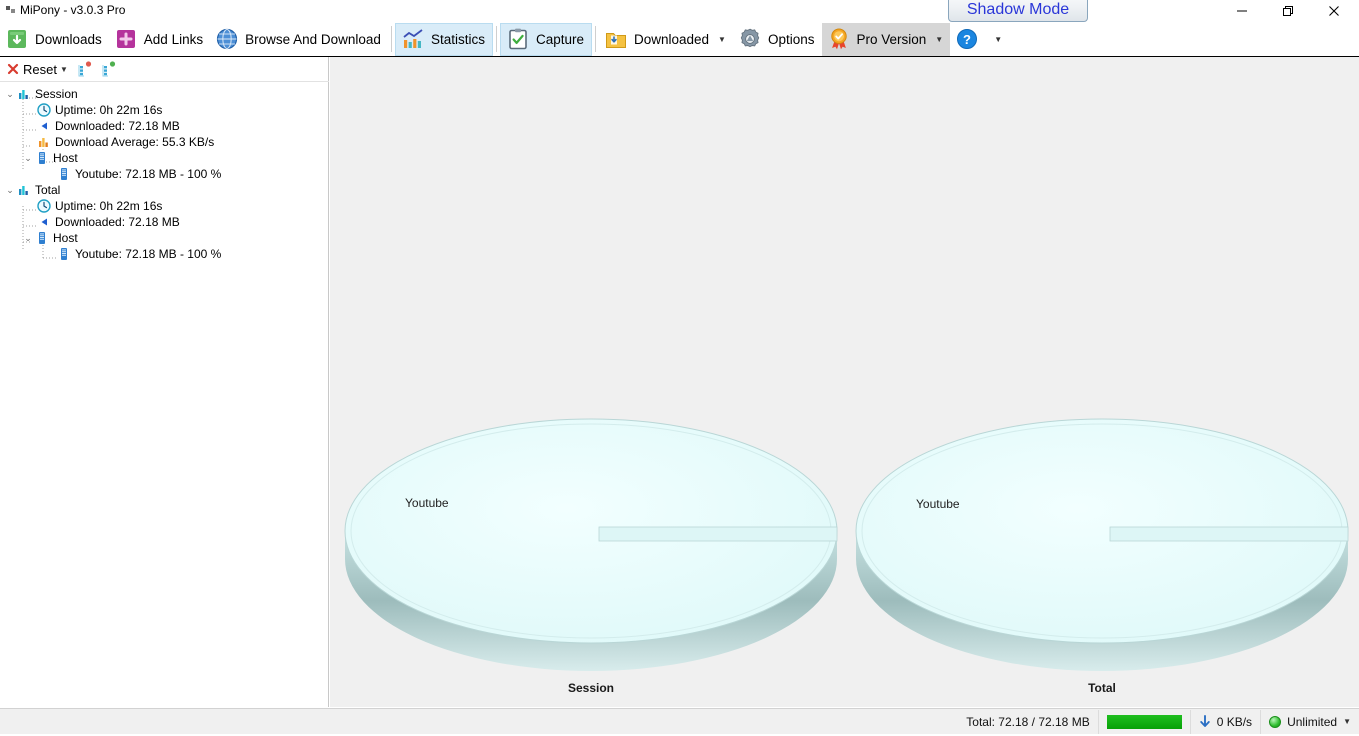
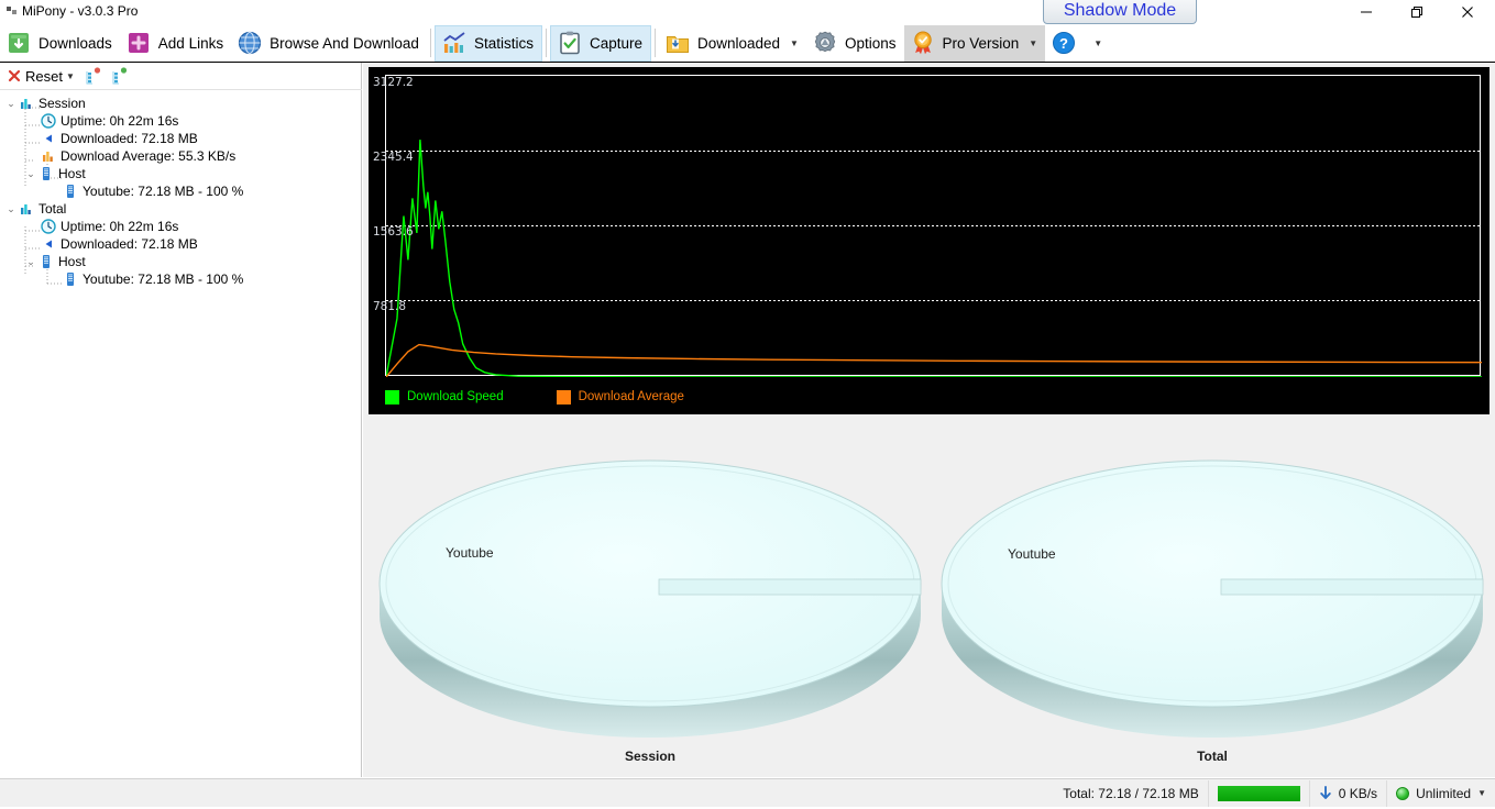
  MiPony - v3.0.3 Pro
  Shadow Mode
  Downloads
  Add Links
  Browse And Download
  Statistics
  Capture
  Downloaded
  ▼
  Options
  Pro Version
  ▼
  ?
  ▼
  Reset
  ▼
  ⌄
  Session
  Uptime: 0h 22m 16s
  Downloaded: 72.18 MB
  Download Average: 55.3 KB/s
  ⌄
  Host
  Youtube: 72.18 MB - 100 %
  ⌄
  Total
  Uptime: 0h 22m 16s
  Downloaded: 72.18 MB
  ⌄
  Host
  Youtube: 72.18 MB - 100 %
+ 3127.2
+ 2345.4
+ 1563.6
+ 781.8
+ Download Speed
+ Download Average
  Youtube
  Session
  Youtube
  Total
  Total: 72.18 / 72.18 MB
  0 KB/s
  Unlimited
  ▼
